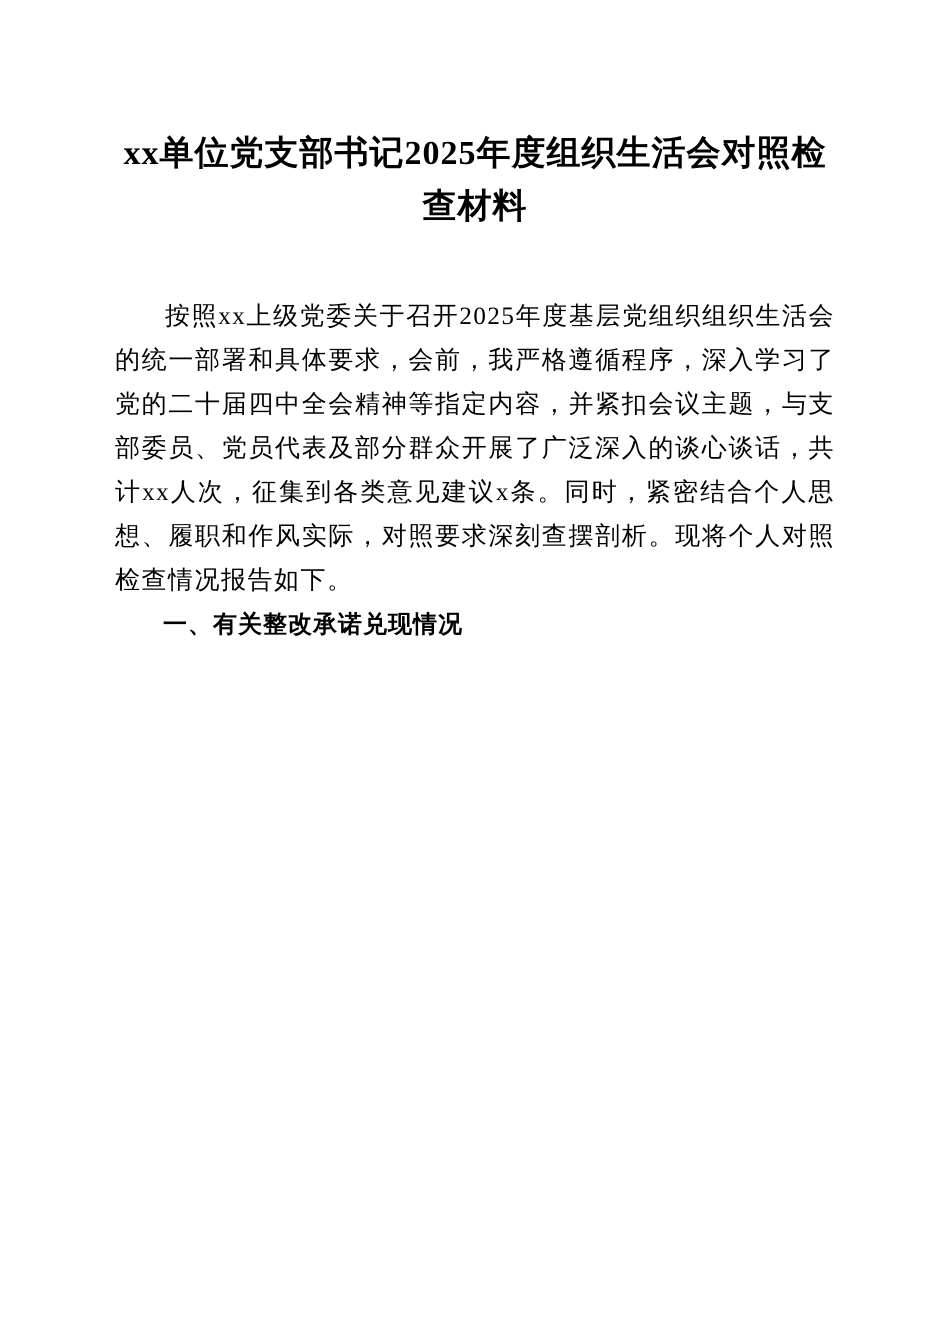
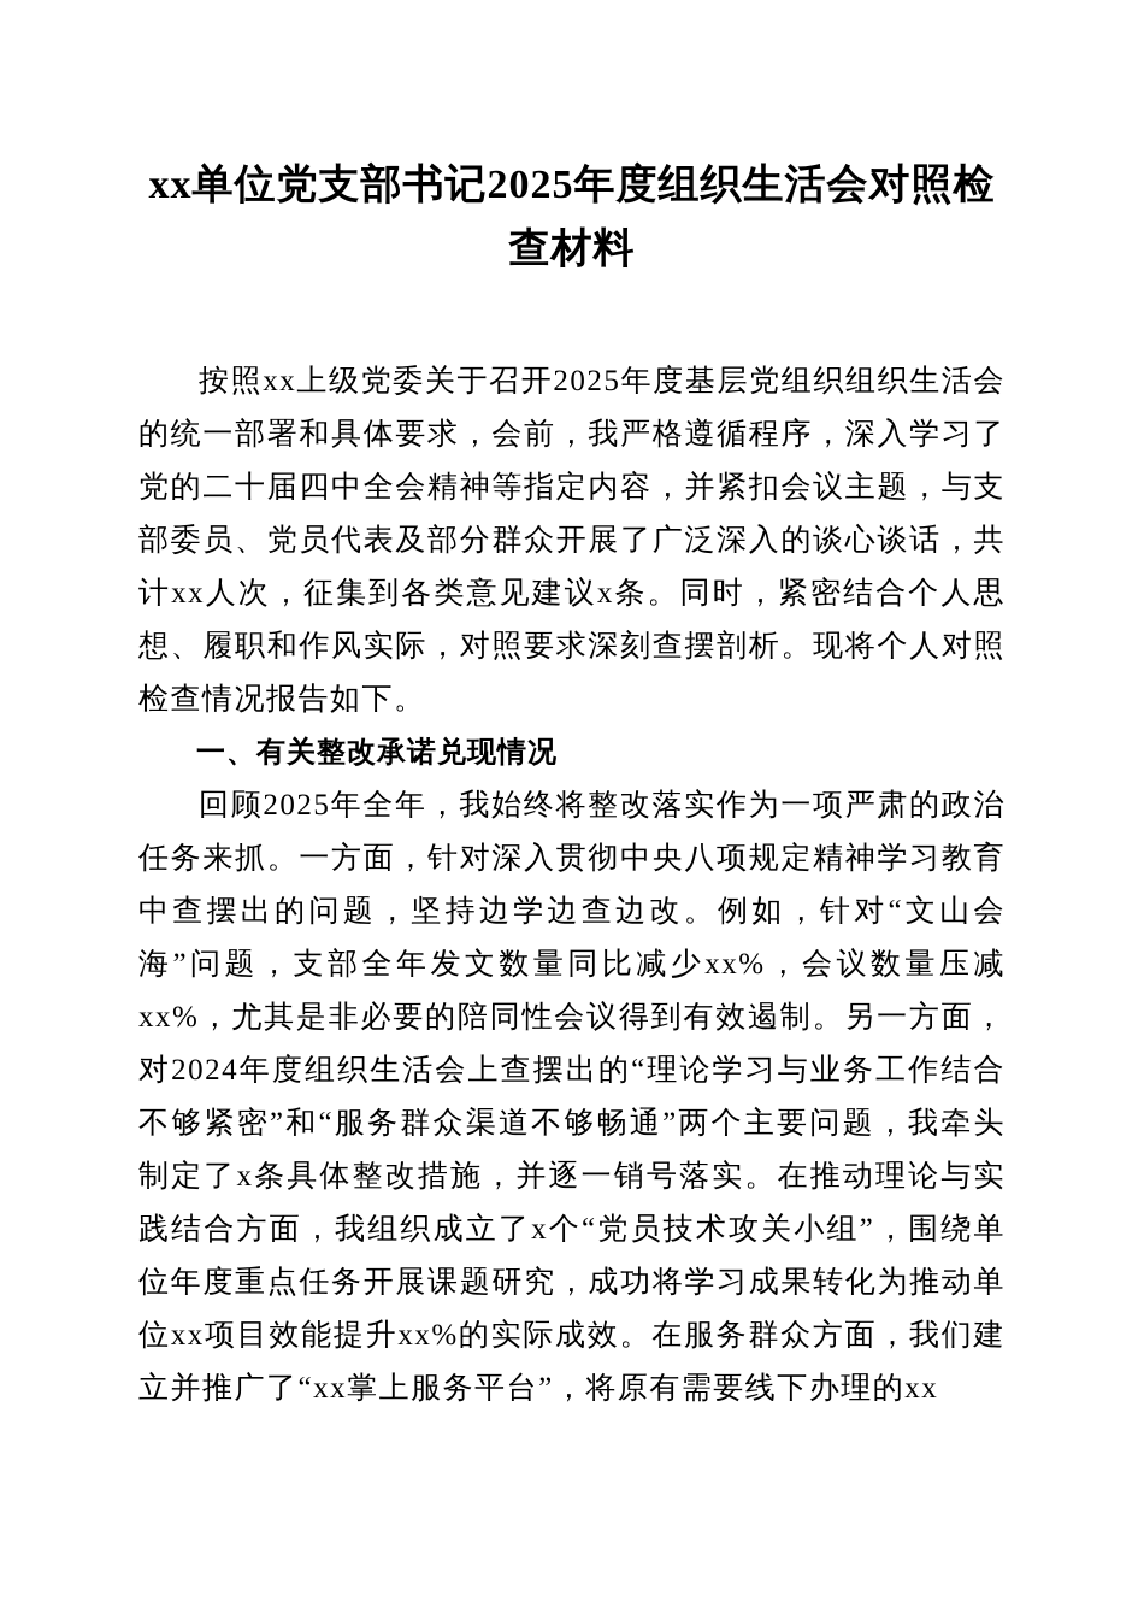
  xx单位党支部书记2025年度组织生活会对照检查材料
  按照xx上级党委关于召开2025年度基层党组织组织生活会的统一部署和具体要求，会前，我严格遵循程序，深入学习了党的二十届四中全会精神等指定内容，并紧扣会议主题，与支部委员、党员代表及部分群众开展了广泛深入的谈心谈话，共计xx人次，征集到各类意见建议x条。同时，紧密结合个人思想、履职和作风实际，对照要求深刻查摆剖析。现将个人对照检查情况报告如下。
  一、有关整改承诺兑现情况
+ 回顾2025年全年，我始终将整改落实作为一项严肃的政治任务来抓。一方面，针对深入贯彻中央八项规定精神学习教育中查摆出的问题，坚持边学边查边改。例如，针对“文山会海”问题，支部全年发文数量同比减少xx%，会议数量压减xx%，尤其是非必要的陪同性会议得到有效遏制。另一方面，对2024年度组织生活会上查摆出的“理论学习与业务工作结合不够紧密”和“服务群众渠道不够畅通”两个主要问题，我牵头制定了x条具体整改措施，并逐一销号落实。在推动理论与实践结合方面，我组织成立了x个“党员技术攻关小组”，围绕单位年度重点任务开展课题研究，成功将学习成果转化为推动单位xx项目效能提升xx%的实际成效。在服务群众方面，我们建立并推广了“xx掌上服务平台”，将原有需要线下办理的xx
